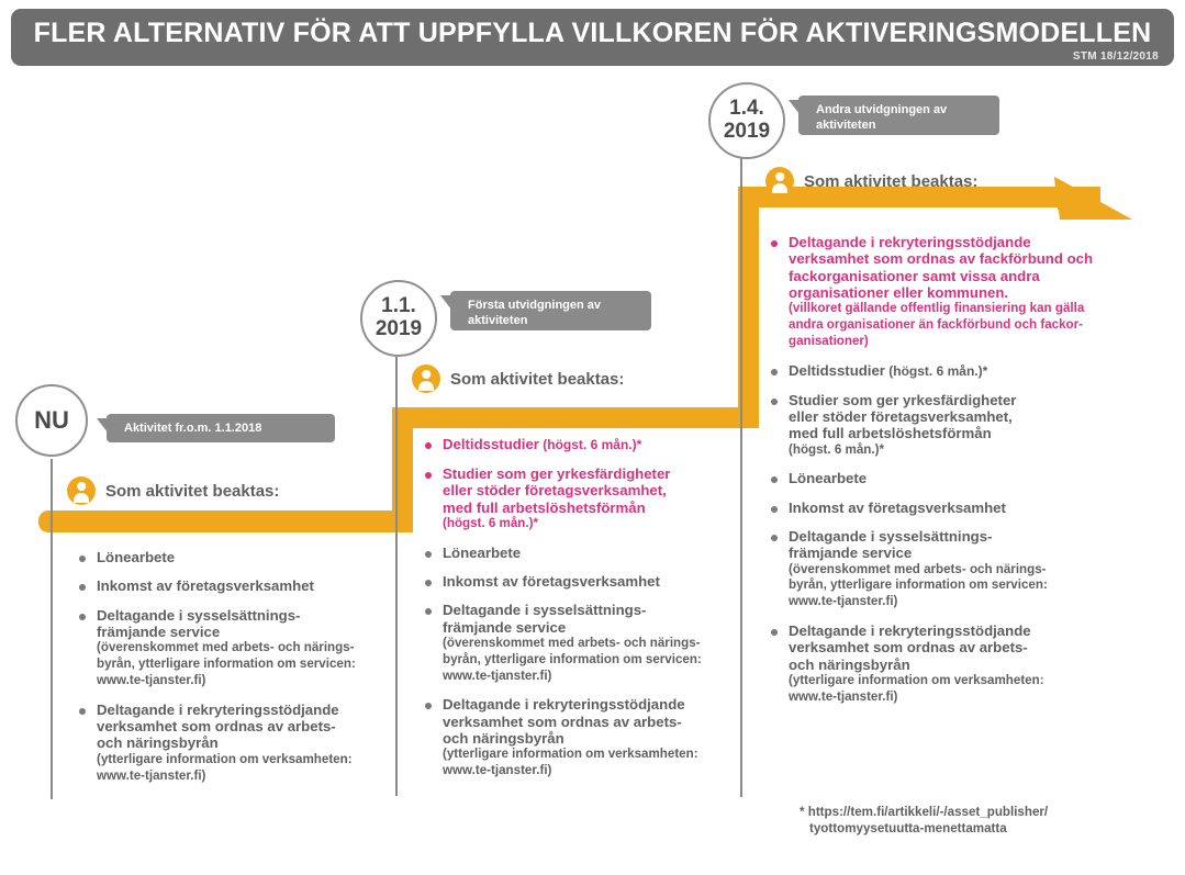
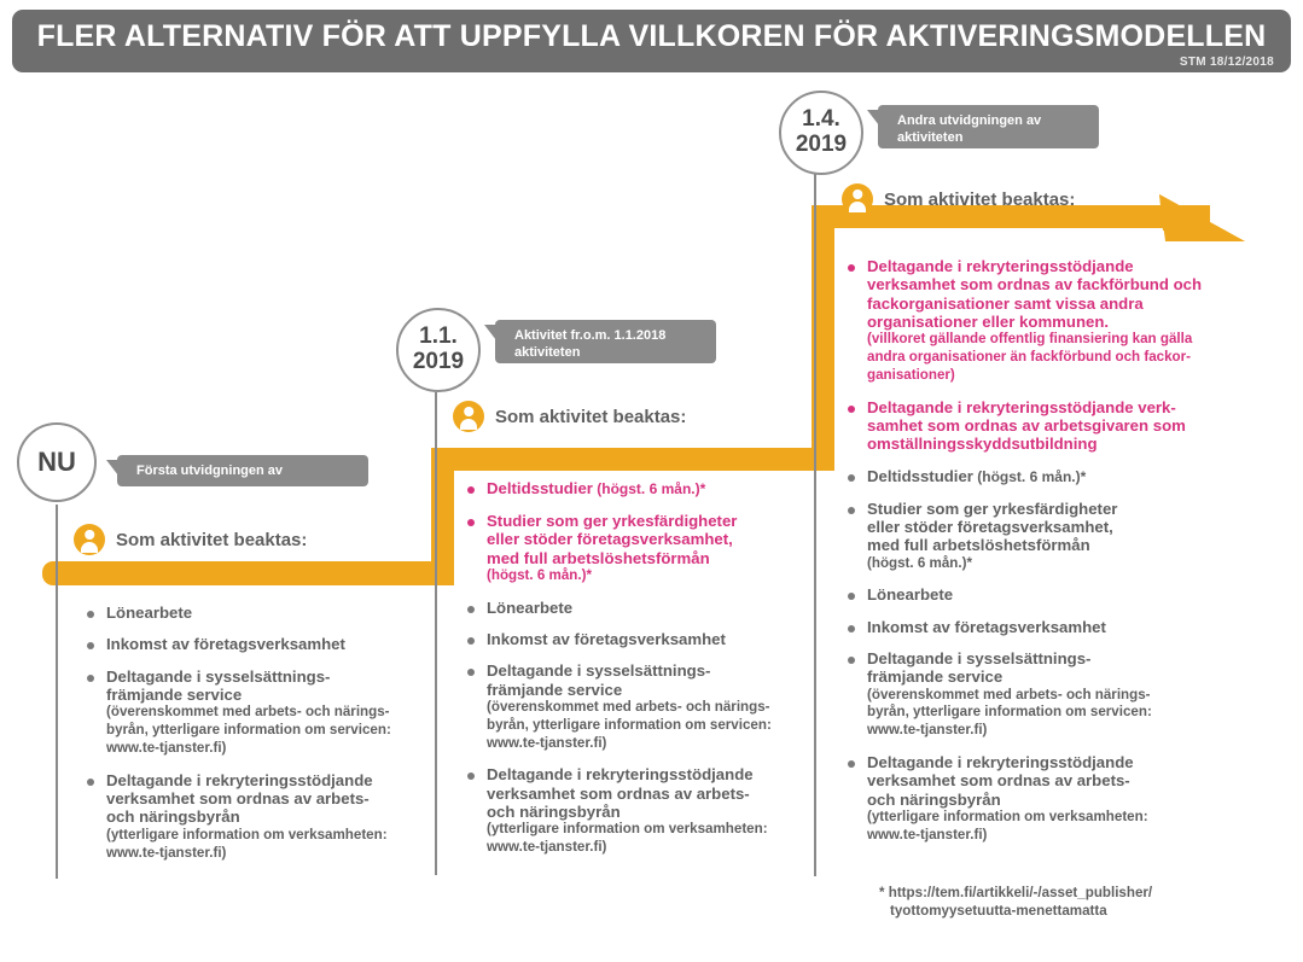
  FLER ALTERNATIV FÖR ATT UPPFYLLA VILLKOREN FÖR AKTIVERINGSMODELLEN
  STM 18/12/2018
  NU
- Aktivitet fr.o.m. 1.1.2018
+ Första utvidgningen av
  Som aktivitet beaktas:
  Lönearbete
  Inkomst av företagsverksamhet
  Deltagande i sysselsättnings-
  främjande service
  (överenskommet med arbets- och närings-
  byrån, ytterligare information om servicen:
  www.te-tjanster.fi)
  Deltagande i rekryteringsstödjande
  verksamhet som ordnas av arbets-
  och näringsbyrån
  (ytterligare information om verksamheten:
  www.te-tjanster.fi)
  1.1.
  2019
- Första utvidgningen av
+ Aktivitet fr.o.m. 1.1.2018
  aktiviteten
  Som aktivitet beaktas:
  Deltidsstudier (högst. 6 mån.)*
  Studier som ger yrkesfärdigheter
  eller stöder företagsverksamhet,
  med full arbetslöshetsförmån
  (högst. 6 mån.)*
  Lönearbete
  Inkomst av företagsverksamhet
  Deltagande i sysselsättnings-
  främjande service
  (överenskommet med arbets- och närings-
  byrån, ytterligare information om servicen:
  www.te-tjanster.fi)
  Deltagande i rekryteringsstödjande
  verksamhet som ordnas av arbets-
  och näringsbyrån
  (ytterligare information om verksamheten:
  www.te-tjanster.fi)
  1.4.
  2019
  Andra utvidgningen av
  aktiviteten
  Som aktivitet beaktas:
  Deltagande i rekryteringsstödjande
  verksamhet som ordnas av fackförbund och
  fackorganisationer samt vissa andra
  organisationer eller kommunen.
  (villkoret gällande offentlig finansiering kan gälla
  andra organisationer än fackförbund och fackor-
  ganisationer)
+ Deltagande i rekryteringsstödjande verk-
+ samhet som ordnas av arbetsgivaren som
+ omställningsskyddsutbildning
  Deltidsstudier (högst. 6 mån.)*
  Studier som ger yrkesfärdigheter
  eller stöder företagsverksamhet,
  med full arbetslöshetsförmån
  (högst. 6 mån.)*
  Lönearbete
  Inkomst av företagsverksamhet
  Deltagande i sysselsättnings-
  främjande service
  (överenskommet med arbets- och närings-
  byrån, ytterligare information om servicen:
  www.te-tjanster.fi)
  Deltagande i rekryteringsstödjande
  verksamhet som ordnas av arbets-
  och näringsbyrån
  (ytterligare information om verksamheten:
  www.te-tjanster.fi)
  * https://tem.fi/artikkeli/-/asset_publisher/
  tyottomyysetuutta-menettamatta
